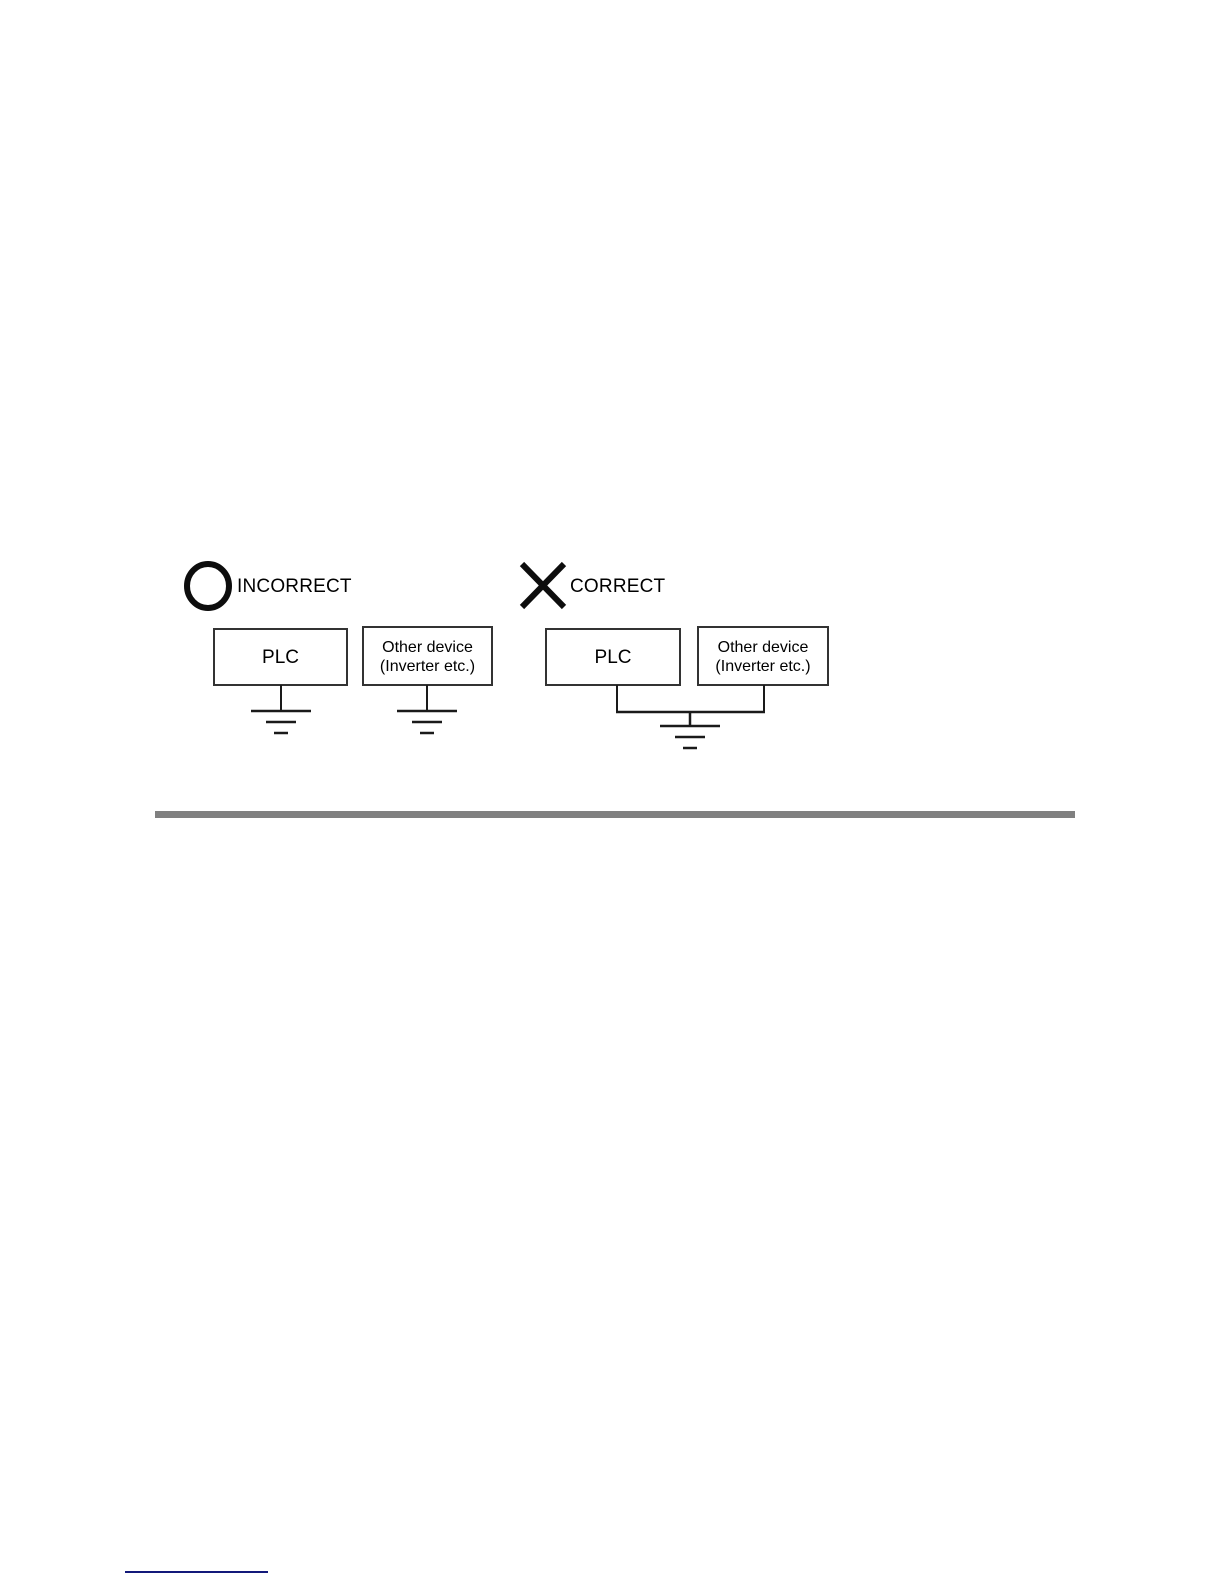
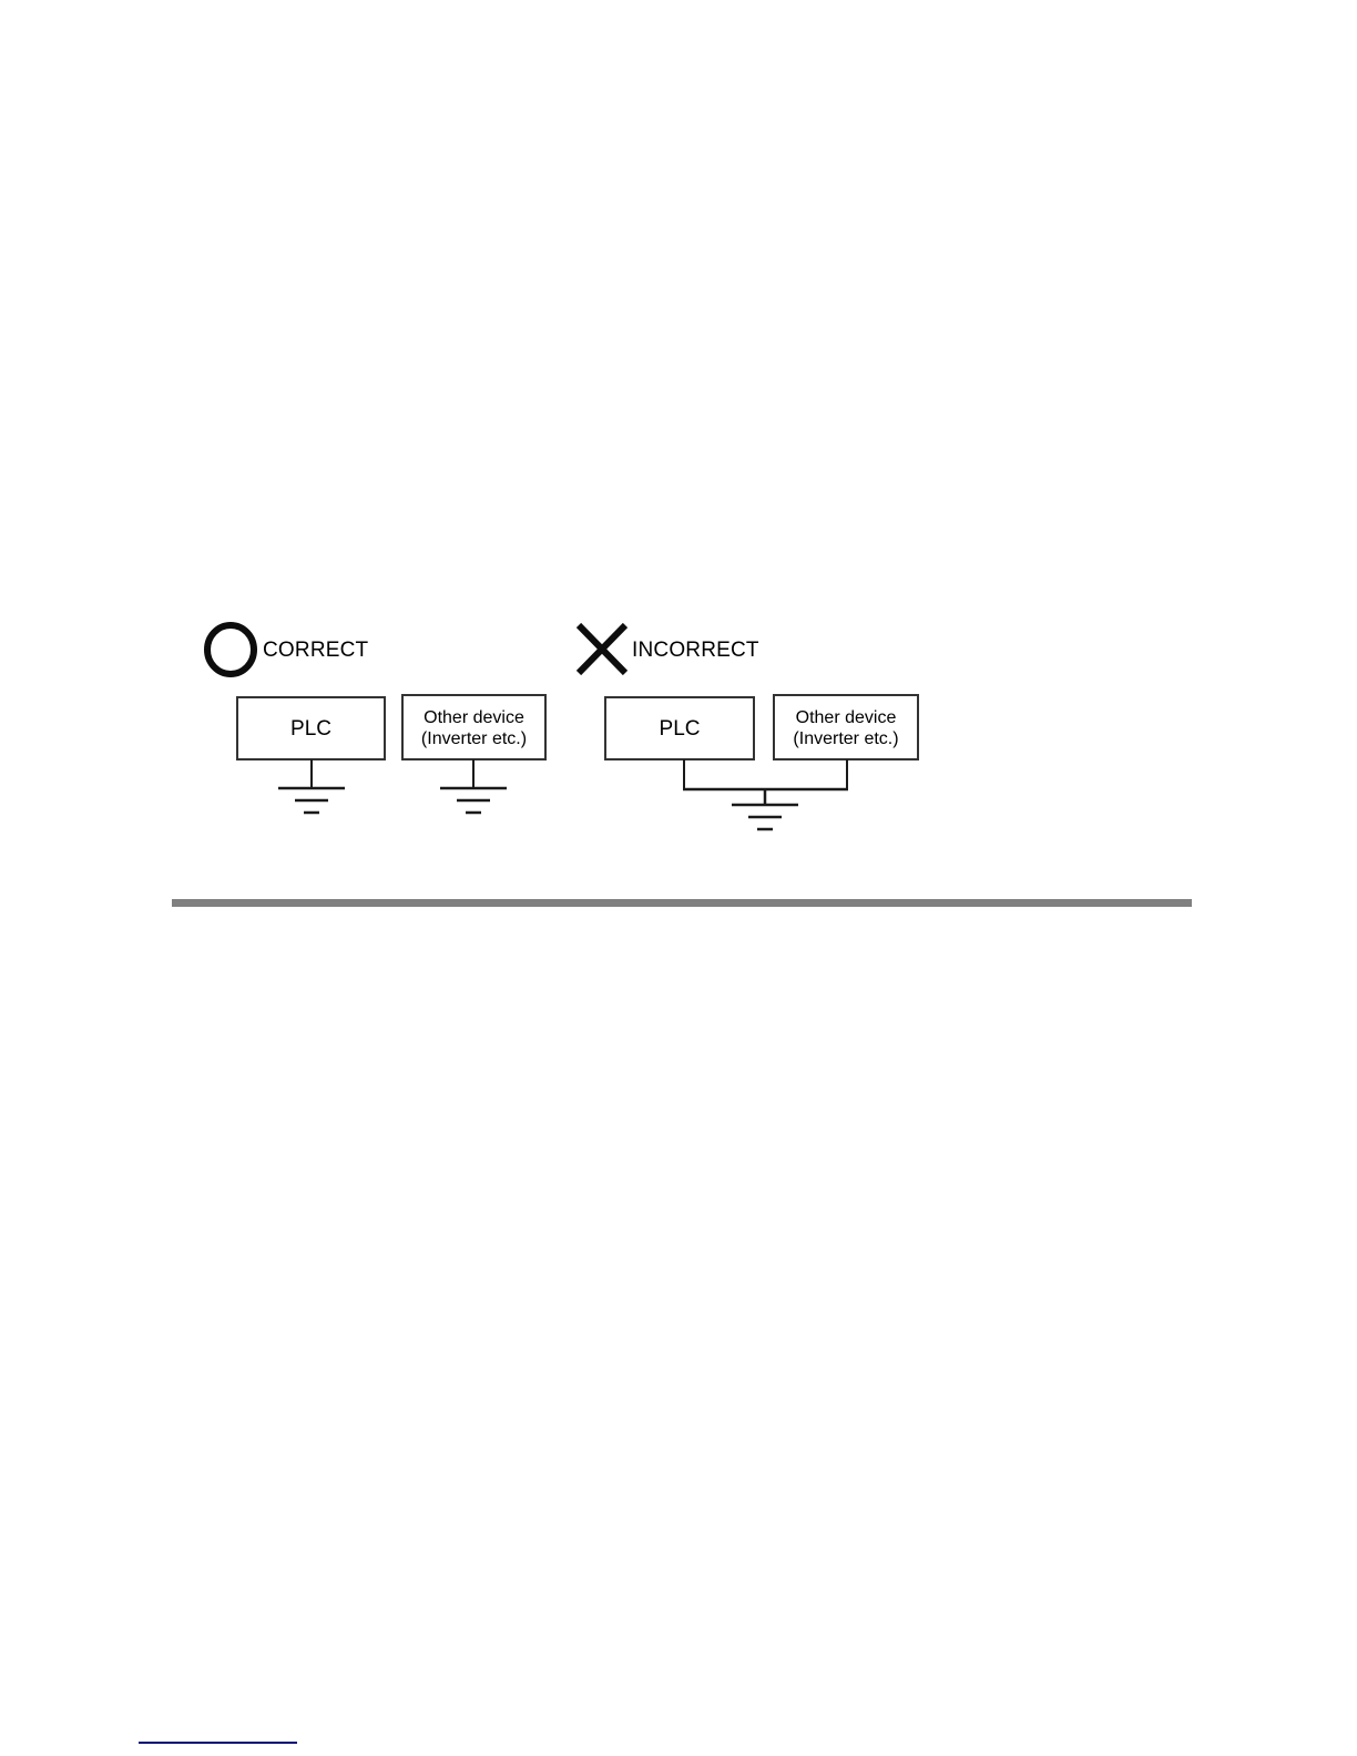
- INCORRECT
+ CORRECT
  PLC
  Other device
  (Inverter etc.)
- CORRECT
+ INCORRECT
  PLC
  Other device
  (Inverter etc.)
